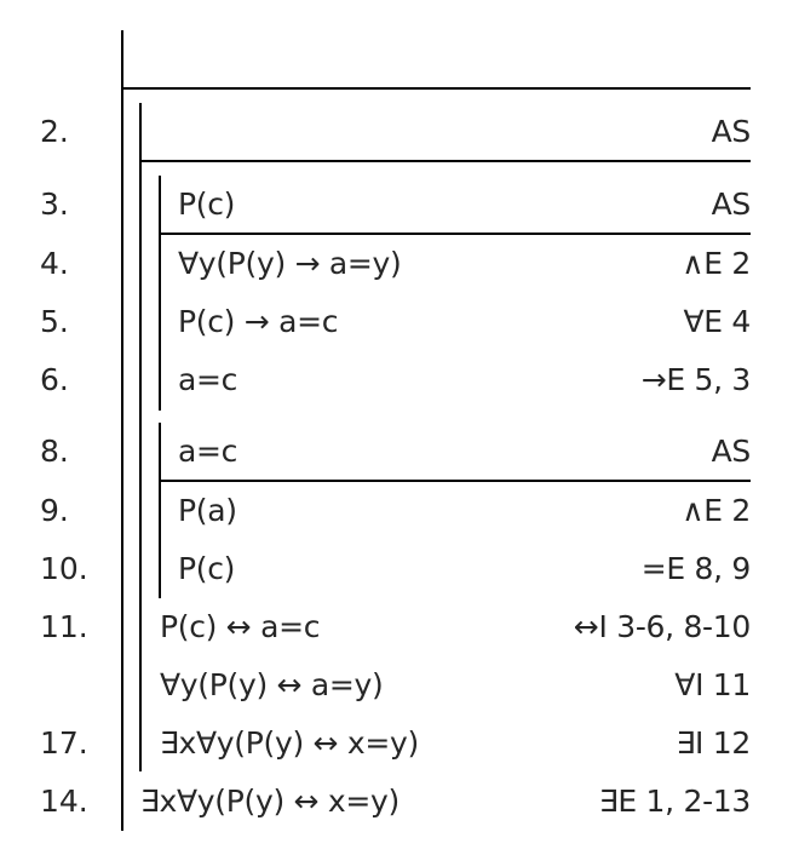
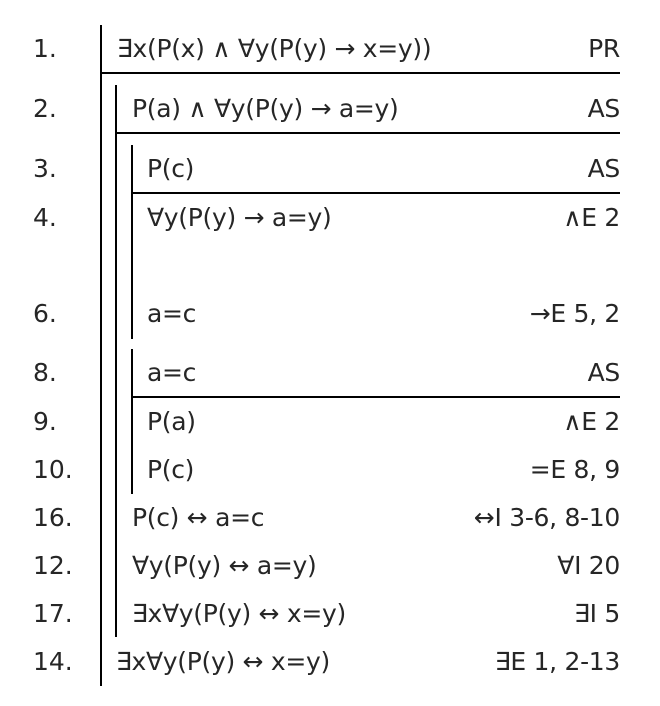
+ 1.
+ ∃x(P(x) ∧ ∀y(P(y) → x=y))
+ PR
  2.
+ P(a) ∧ ∀y(P(y) → a=y)
  AS
  3.
  P(c)
  AS
  4.
  ∀y(P(y) → a=y)
  ∧E 2
- 5.
- P(c) → a=c
- ∀E 4
  6.
  a=c
- →E 5, 3
+ →E 5, 2
  8.
  a=c
  AS
  9.
  P(a)
  ∧E 2
  10.
  P(c)
  =E 8, 9
- 11.
+ 16.
  P(c) ↔ a=c
  ↔I 3-6, 8-10
+ 12.
  ∀y(P(y) ↔ a=y)
- ∀I 11
+ ∀I 20
  17.
  ∃x∀y(P(y) ↔ x=y)
- ∃I 12
+ ∃I 5
  14.
  ∃x∀y(P(y) ↔ x=y)
  ∃E 1, 2-13
